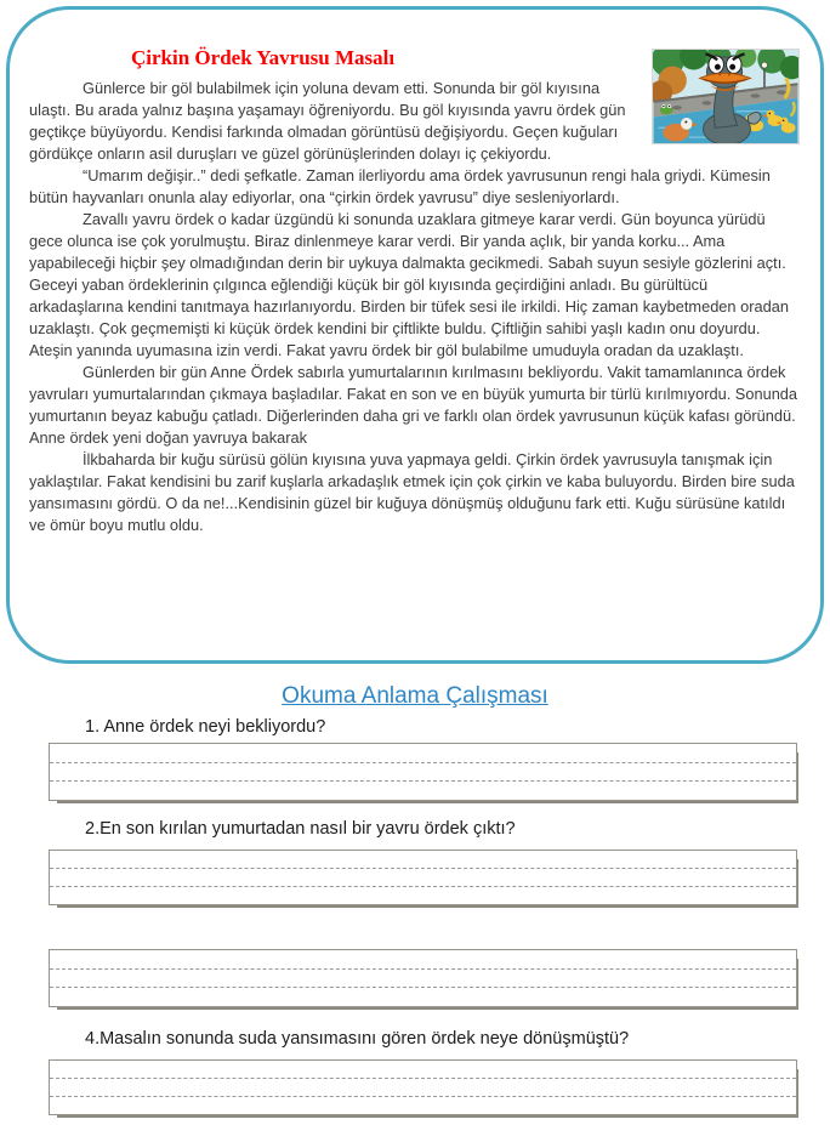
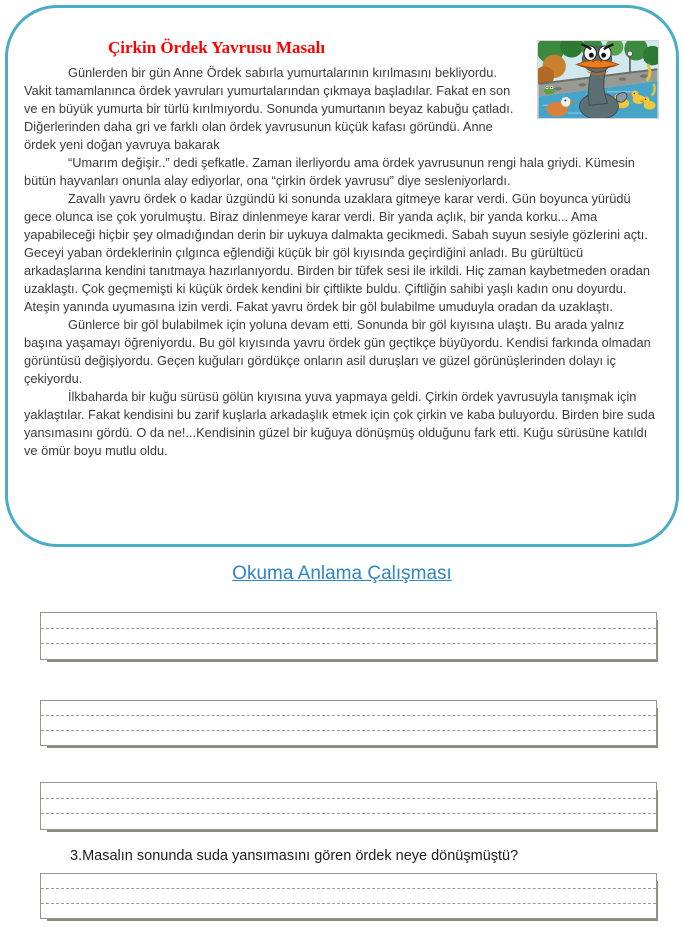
  Çirkin Ördek Yavrusu Masalı
- Günlerce bir göl bulabilmek için yoluna devam etti. Sonunda bir göl kıyısına ulaştı. Bu arada yalnız başına yaşamayı öğreniyordu. Bu göl kıyısında yavru ördek gün geçtikçe büyüyordu. Kendisi farkında olmadan görüntüsü değişiyordu. Geçen kuğuları gördükçe onların asil duruşları ve güzel görünüşlerinden dolayı iç çekiyordu.
+ Günlerden bir gün Anne Ördek sabırla yumurtalarının kırılmasını bekliyordu. Vakit tamamlanınca ördek yavruları yumurtalarından çıkmaya başladılar. Fakat en son ve en büyük yumurta bir türlü kırılmıyordu. Sonunda yumurtanın beyaz kabuğu çatladı. Diğerlerinden daha gri ve farklı olan ördek yavrusunun küçük kafası göründü. Anne ördek yeni doğan yavruya bakarak
  “Umarım değişir..” dedi şefkatle. Zaman ilerliyordu ama ördek yavrusunun rengi hala griydi. Kümesin bütün hayvanları onunla alay ediyorlar, ona “çirkin ördek yavrusu” diye sesleniyorlardı.
  Zavallı yavru ördek o kadar üzgündü ki sonunda uzaklara gitmeye karar verdi. Gün boyunca yürüdü gece olunca ise çok yorulmuştu. Biraz dinlenmeye karar verdi. Bir yanda açlık, bir yanda korku... Ama yapabileceği hiçbir şey olmadığından derin bir uykuya dalmakta gecikmedi. Sabah suyun sesiyle gözlerini açtı. Geceyi yaban ördeklerinin çılgınca eğlendiği küçük bir göl kıyısında geçirdiğini anladı. Bu gürültücü arkadaşlarına kendini tanıtmaya hazırlanıyordu. Birden bir tüfek sesi ile irkildi. Hiç zaman kaybetmeden oradan uzaklaştı. Çok geçmemişti ki küçük ördek kendini bir çiftlikte buldu. Çiftliğin sahibi yaşlı kadın onu doyurdu. Ateşin yanında uyumasına izin verdi. Fakat yavru ördek bir göl bulabilme umuduyla oradan da uzaklaştı.
- Günlerden bir gün Anne Ördek sabırla yumurtalarının kırılmasını bekliyordu. Vakit tamamlanınca ördek yavruları yumurtalarından çıkmaya başladılar. Fakat en son ve en büyük yumurta bir türlü kırılmıyordu. Sonunda yumurtanın beyaz kabuğu çatladı. Diğerlerinden daha gri ve farklı olan ördek yavrusunun küçük kafası göründü. Anne ördek yeni doğan yavruya bakarak
+ Günlerce bir göl bulabilmek için yoluna devam etti. Sonunda bir göl kıyısına ulaştı. Bu arada yalnız başına yaşamayı öğreniyordu. Bu göl kıyısında yavru ördek gün geçtikçe büyüyordu. Kendisi farkında olmadan görüntüsü değişiyordu. Geçen kuğuları gördükçe onların asil duruşları ve güzel görünüşlerinden dolayı iç çekiyordu.
  İlkbaharda bir kuğu sürüsü gölün kıyısına yuva yapmaya geldi. Çirkin ördek yavrusuyla tanışmak için yaklaştılar. Fakat kendisini bu zarif kuşlarla arkadaşlık etmek için çok çirkin ve kaba buluyordu. Birden bire suda yansımasını gördü. O da ne!...Kendisinin güzel bir kuğuya dönüşmüş olduğunu fark etti. Kuğu sürüsüne katıldı ve ömür boyu mutlu oldu.
  Okuma Anlama Çalışması
- 1. Anne ördek neyi bekliyordu?
- 2.En son kırılan yumurtadan nasıl bir yavru ördek çıktı?
- 4.Masalın sonunda suda yansımasını gören ördek neye dönüşmüştü?
+ 3.Masalın sonunda suda yansımasını gören ördek neye dönüşmüştü?
